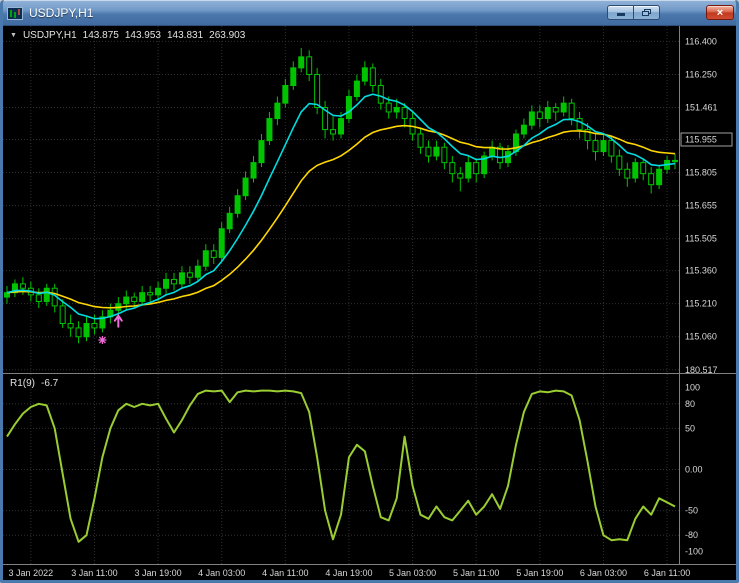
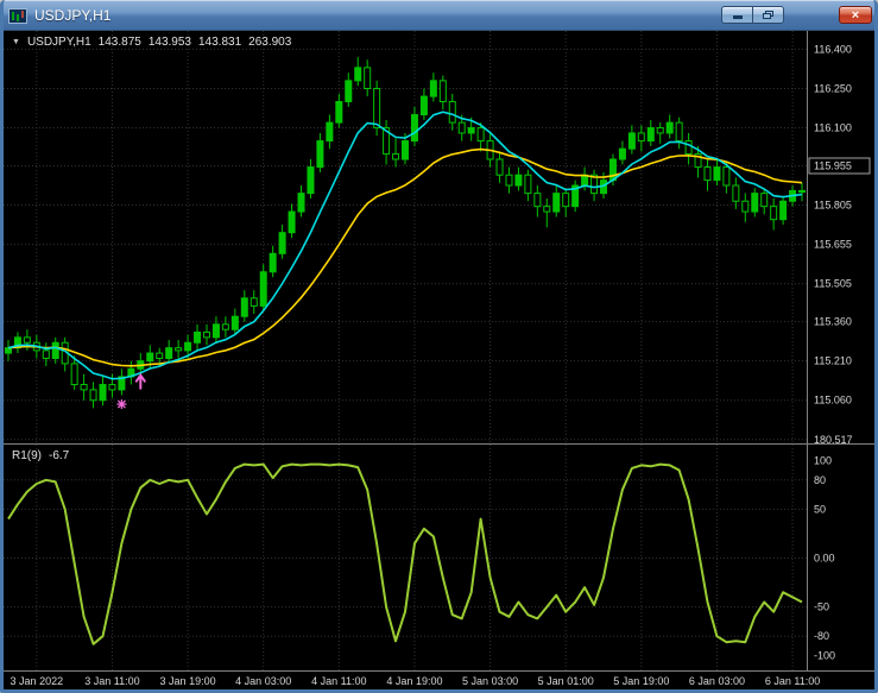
  USDJPY,H1
  ×
  116.400
  116.250
- 151.461
+ 116.100
  115.955
  115.805
  115.655
  115.505
  115.360
  115.210
  115.060
  180.517
  100
  80
  50
  0.00
  -50
  -80
  -100
  3 Jan 2022
  3 Jan 11:00
  3 Jan 19:00
  4 Jan 03:00
  4 Jan 11:00
  4 Jan 19:00
  5 Jan 03:00
- 5 Jan 11:00
+ 5 Jan 01:00
  5 Jan 19:00
  6 Jan 03:00
  6 Jan 11:00
  USDJPY,H1
  143.875
  143.953
  143.831
  263.903
  R1(9)
  -6.7
